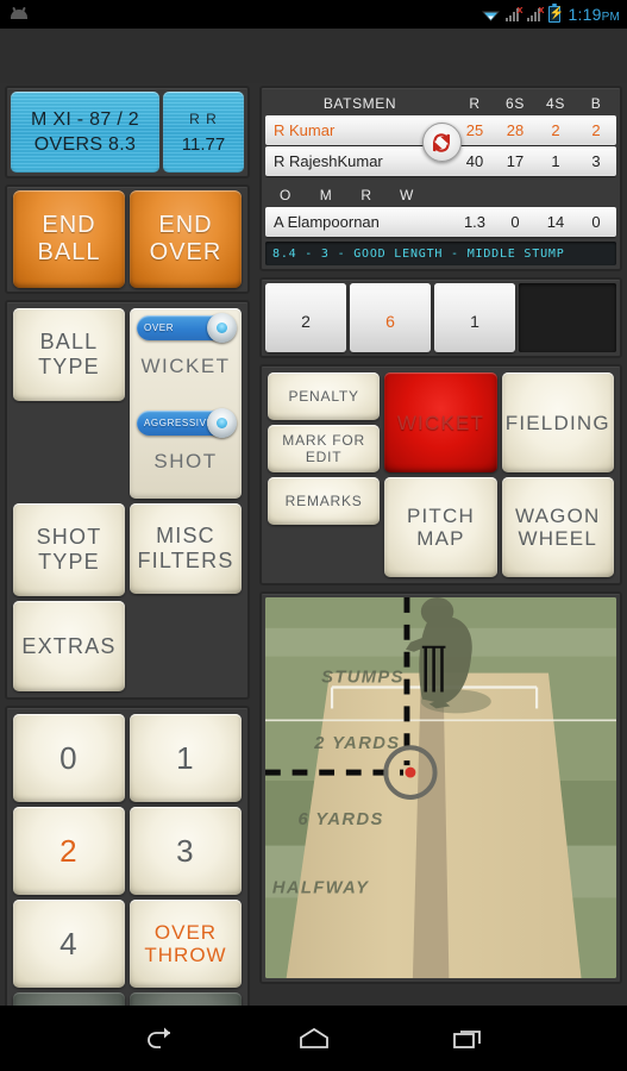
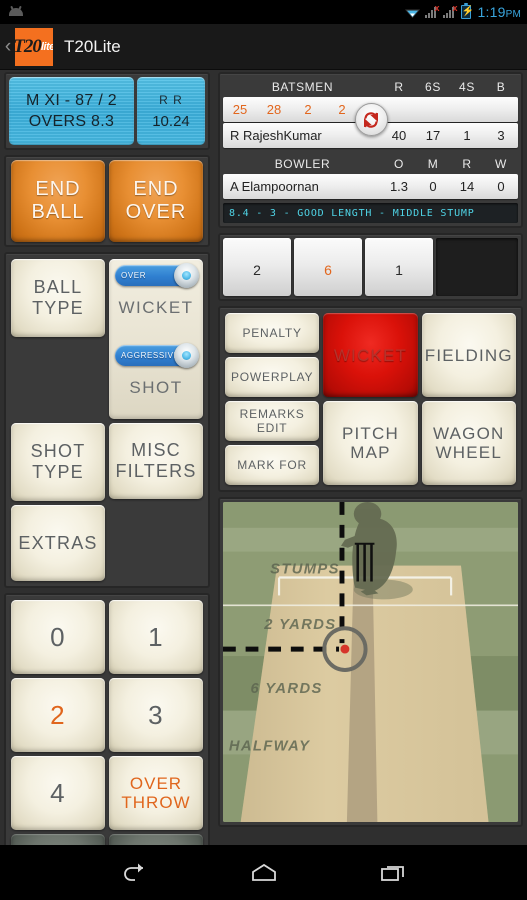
  x
  x
  ⚡
  1:19PM
+ ‹
+ T20
+ lite
+ T20Lite
  M XI - 87 / 2
  OVERS 8.3
  R R
- 11.77
+ 10.24
  END
  BALL
  END
  OVER
  BALL
  TYPE
  OVER
  WICKET
  AGGRESSIV
  SHOT
  SHOT
  TYPE
  MISC
  FILTERS
  EXTRAS
  0
  1
  2
  3
  4
  OVER THROW
  BATSMEN
  R
  6S
  4S
  B
- R Kumar
  25
  28
  2
  2
  R RajeshKumar
  40
  17
  1
  3
+ BOWLER
  O
  M
  R
  W
  A Elampoornan
  1.3
  0
  14
  0
  8.4 - 3 - GOOD LENGTH - MIDDLE STUMP
  2
  6
  1
  PENALTY
+ POWERPLAY
- MARK FOR
+ REMARKS
  EDIT
- REMARKS
+ MARK FOR
  WICKET
  PITCH
  MAP
  FIELDING
  WAGON
  WHEEL
  STUMPS
  2 YARDS
  6 YARDS
  HALFWAY
